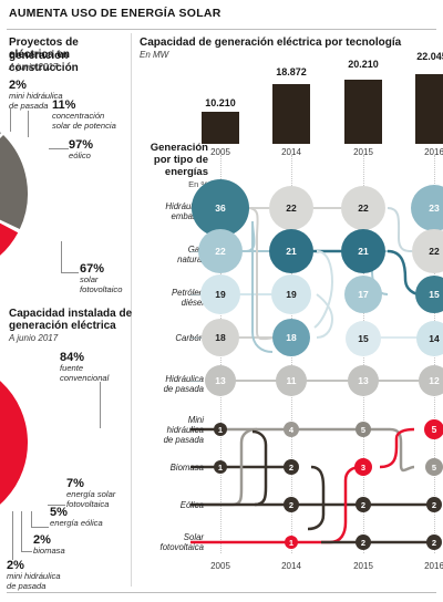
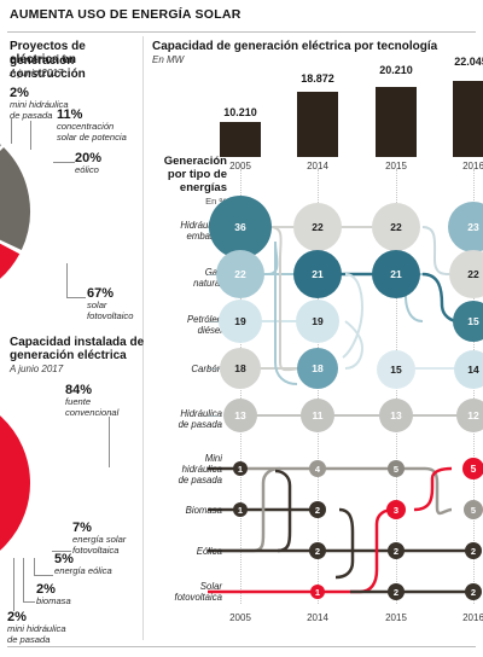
  AUMENTA USO DE ENERGÍA SOLAR
  Proyectos de generación
  eléctrica en construcción
  A junio 2017
  2%
  mini hidráulica
  de pasada
  11%
  concentración
  solar de potencia
- 97%
+ 20%
  eólico
  67%
  solar
  fotovoltaico
  Capacidad instalada de
  generación eléctrica
  A junio 2017
  84%
  fuente
  convencional
  7%
  energía solar
  fotovoltaica
  5%
  energía eólica
  2%
  biomasa
  2%
  mini hidráulica
  de pasada
  Capacidad de generación eléctrica por tecnología
  En MW
  10.210
  18.872
  20.210
  22.04
  2005
  2014
  2015
  2016
  Generación
  por tipo de
  energías
  natur
  Petróle
  diése
  Hidráulica
  de pasada
  36
  22
  22
  23
  22
  21
  21
  22
  19
  19
- 17
  15
  18
  18
  15
  14
  13
  11
  13
  12
  Mini
  hidráulica
  de pasada
  Biomasa
  Eólica
  Solar
  fotovoltaica
  1
  4
  5
  5
  1
  2
  3
  5
  2
  2
  2
  1
  2
  2
  2005
  2014
  2015
  2016
